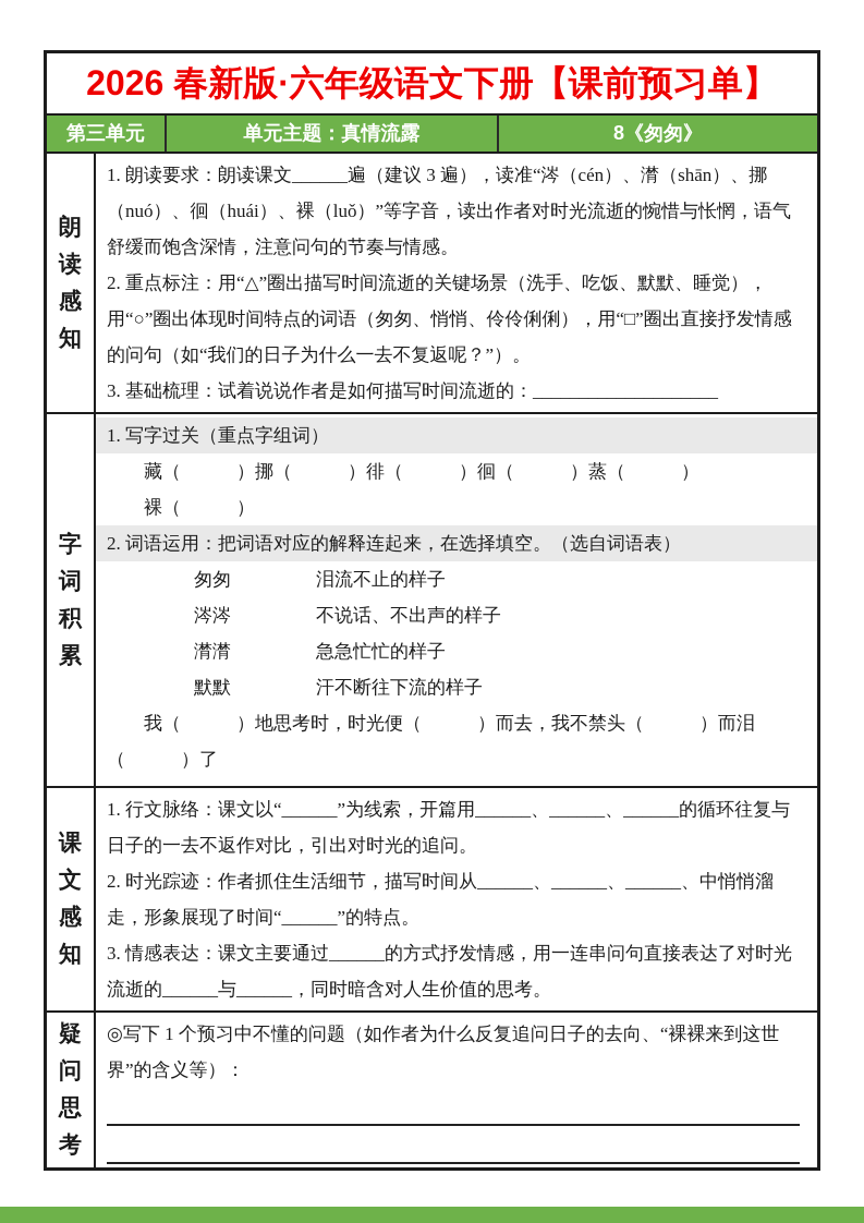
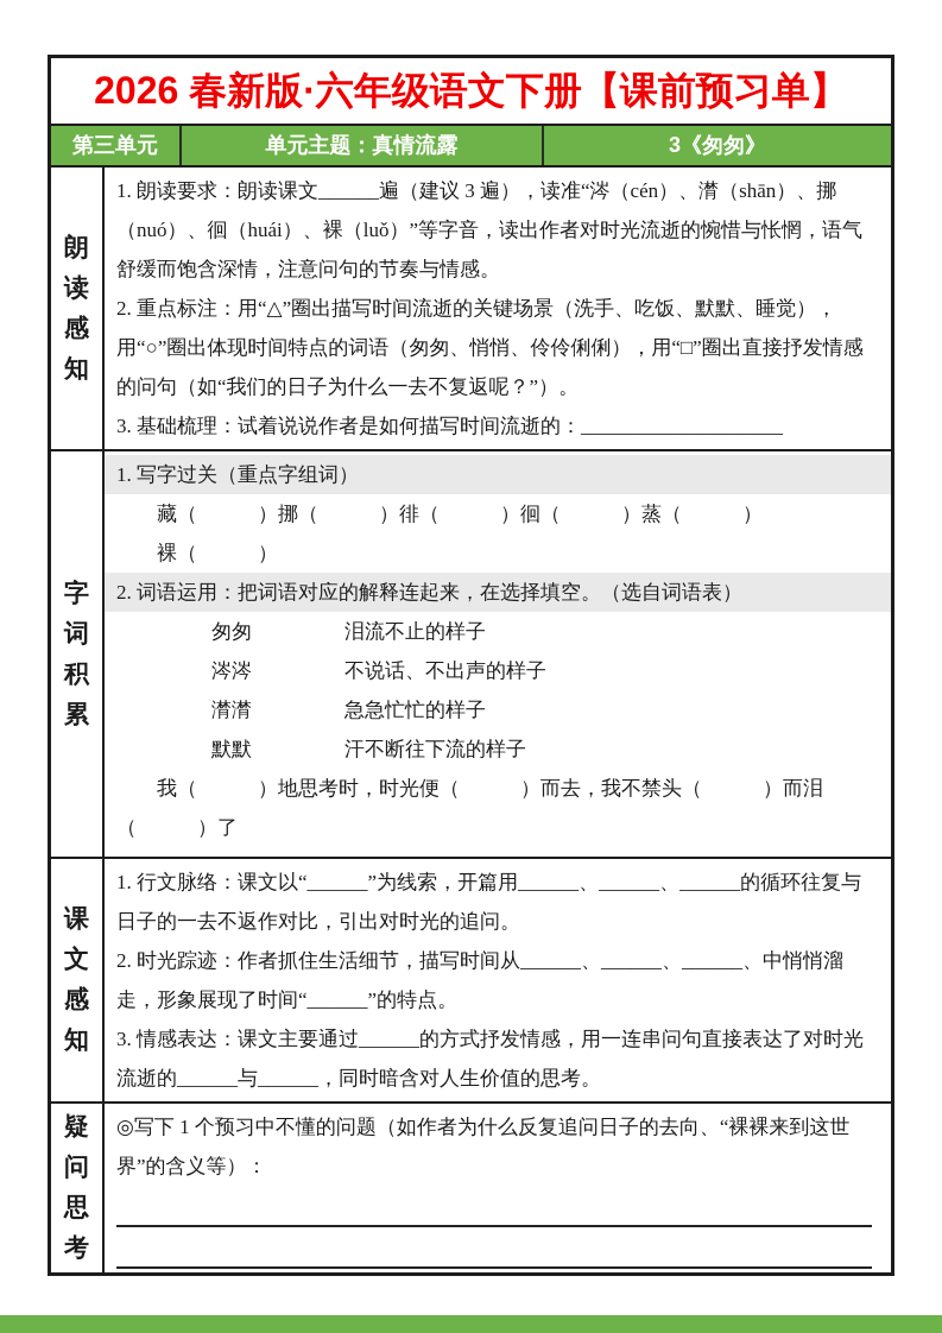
  2026 春新版·六年级语文下册【课前预习单】
  第三单元
  单元主题：真情流露
- 8《匆匆》
+ 3《匆匆》
  朗读感知
  1. 朗读要求：朗读课文______遍（建议 3 遍），读准“涔（cén）、潸（shān）、挪（nuó）、徊（huái）、裸（luǒ）”等字音，读出作者对时光流逝的惋惜与怅惘，语气舒缓而饱含深情，注意问句的节奏与情感。
  2. 重点标注：用“△”圈出描写时间流逝的关键场景（洗手、吃饭、默默、睡觉），用“○”圈出体现时间特点的词语（匆匆、悄悄、伶伶俐俐），用“□”圈出直接抒发情感的问句（如“我们的日子为什么一去不复返呢？”）。
  3. 基础梳理：试着说说作者是如何描写时间流逝的：____________________
  字词积累
  1. 写字过关（重点字组词）
  藏（ ）挪（ ）徘（ ）徊（ ）蒸（ ）
  裸（ ）
  2. 词语运用：把词语对应的解释连起来，在选择填空。（选自词语表）
  匆匆
  泪流不止的样子
  涔涔
  不说话、不出声的样子
  潸潸
  急急忙忙的样子
  默默
  汗不断往下流的样子
  我（ ）地思考时，时光便（ ）而去，我不禁头（ ）而泪（ ）了
  课文感知
  1. 行文脉络：课文以“______”为线索，开篇用______、______、______的循环往复与日子的一去不返作对比，引出对时光的追问。
  2. 时光踪迹：作者抓住生活细节，描写时间从______、______、______、中悄悄溜走，形象展现了时间“______”的特点。
  3. 情感表达：课文主要通过______的方式抒发情感，用一连串问句直接表达了对时光流逝的______与______，同时暗含对人生价值的思考。
  疑问思考
  ◎写下 1 个预习中不懂的问题（如作者为什么反复追问日子的去向、“裸裸来到这世界”的含义等）：
